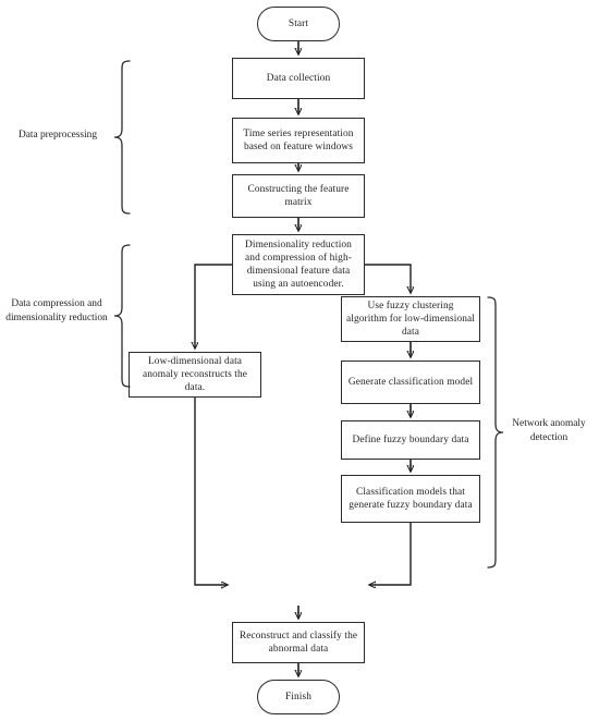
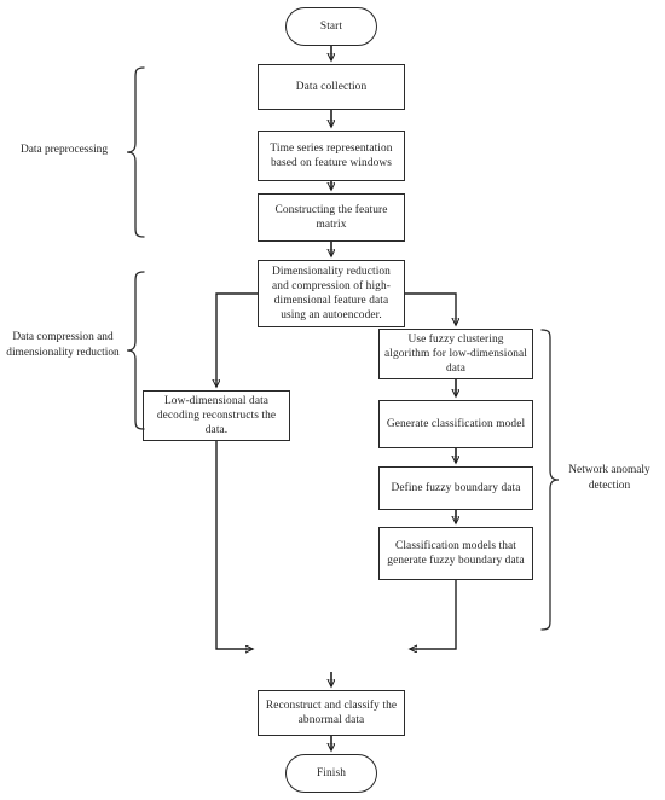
  Start
  Data collection
  Time series representation based on feature windows
  Constructing the feature matrix
  Dimensionality reduction and compression of high-dimensional feature data using an autoencoder.
  Use fuzzy clustering algorithm for low-dimensional data
- Low-dimensional data anomaly reconstructs the data.
+ Low-dimensional data decoding reconstructs the data.
  Generate classification model
  Define fuzzy boundary data
  Classification models that generate fuzzy boundary data
  Reconstruct and classify the abnormal data
  Finish
  Data preprocessing
  Data compression and dimensionality reduction
  Network anomaly detection
